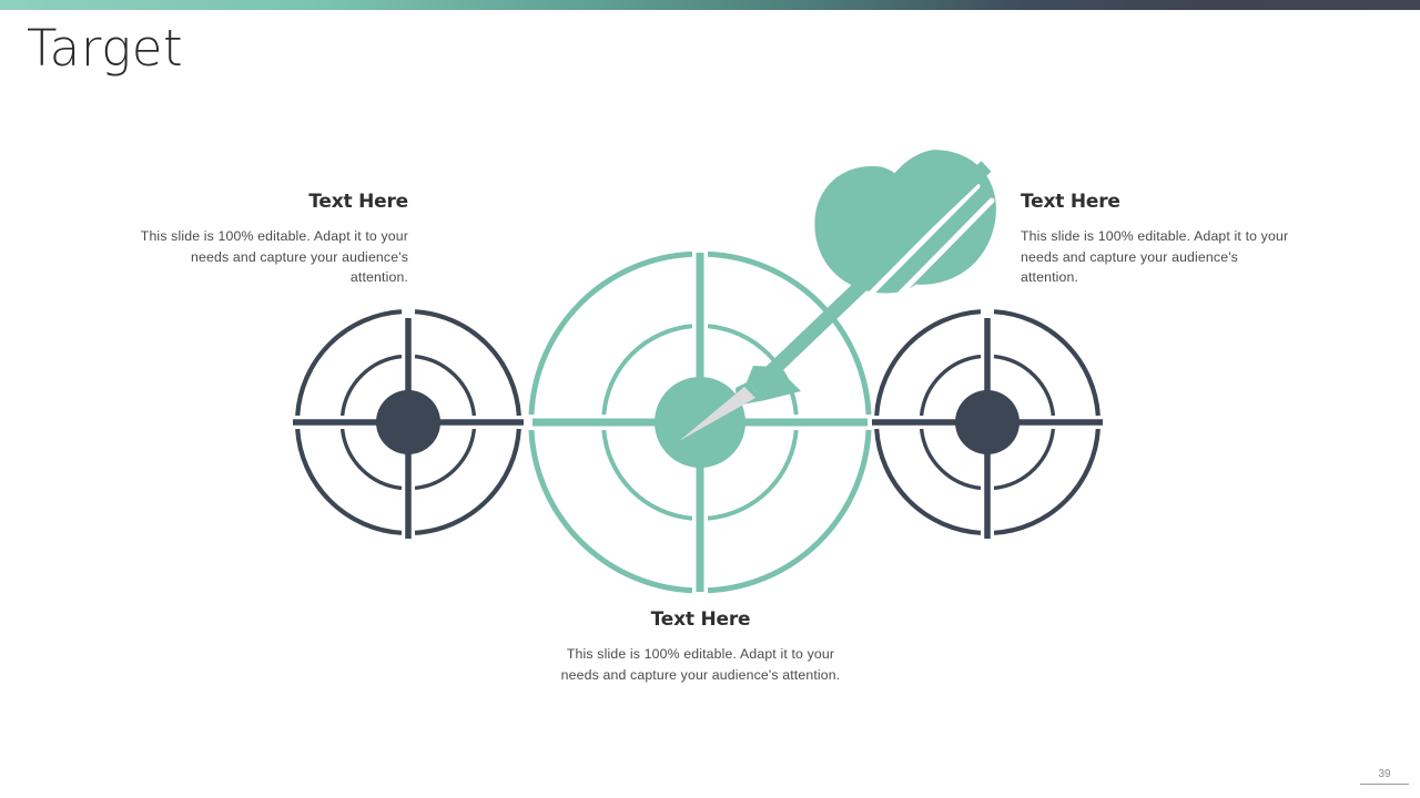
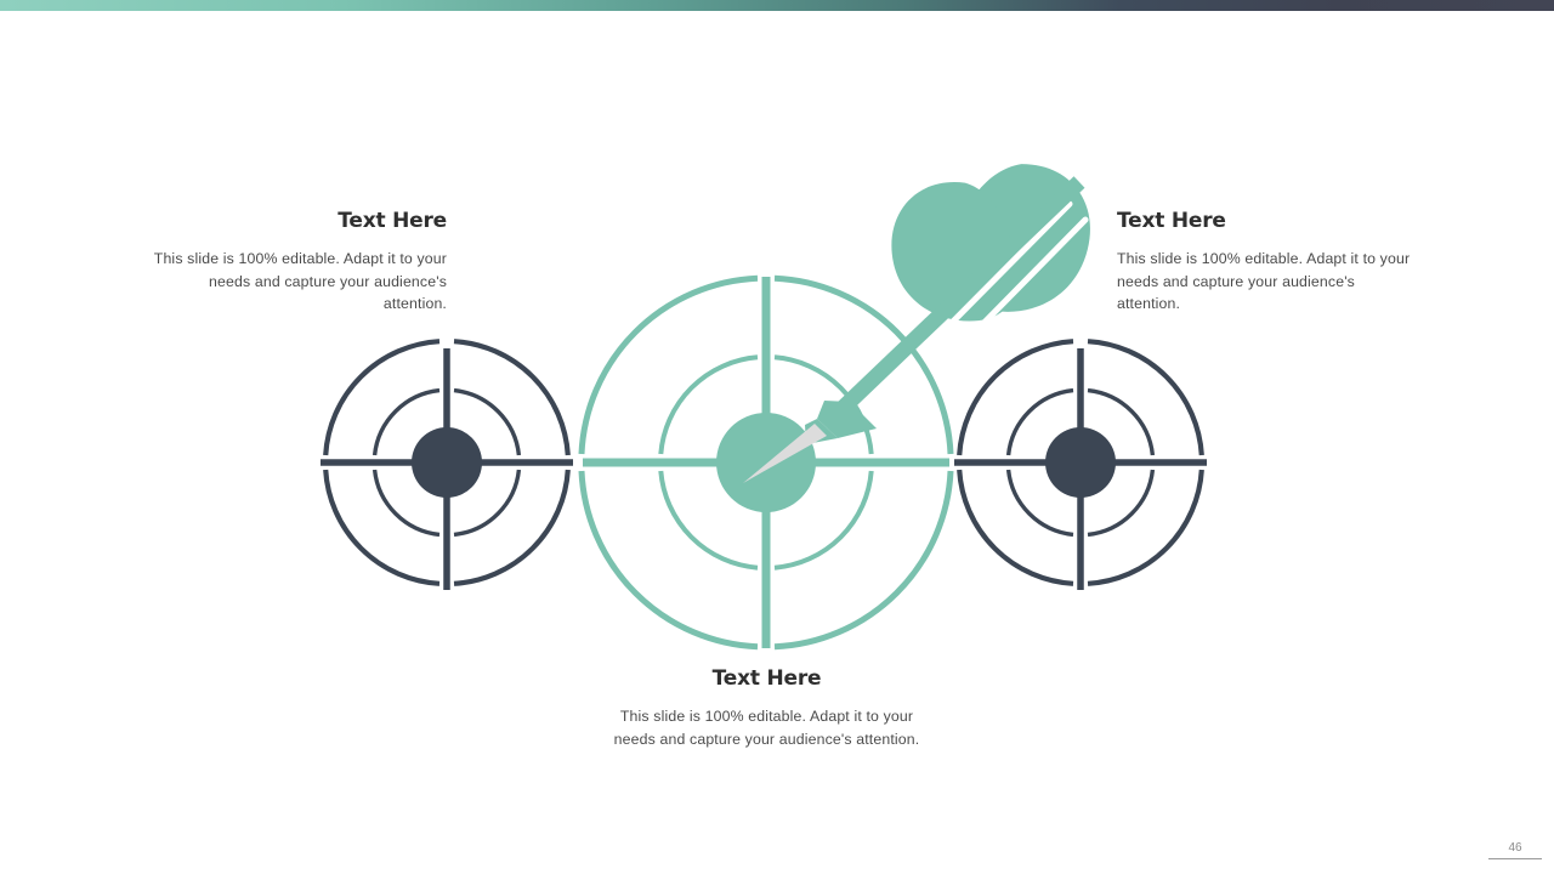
- Target
  Text Here
  This slide is 100% editable. Adapt it to your needs and capture your audience's attention.
  Text Here
  This slide is 100% editable. Adapt it to your needs and capture your audience's attention.
  Text Here
  This slide is 100% editable. Adapt it to your needs and capture your audience's attention.
- 39
+ 46
